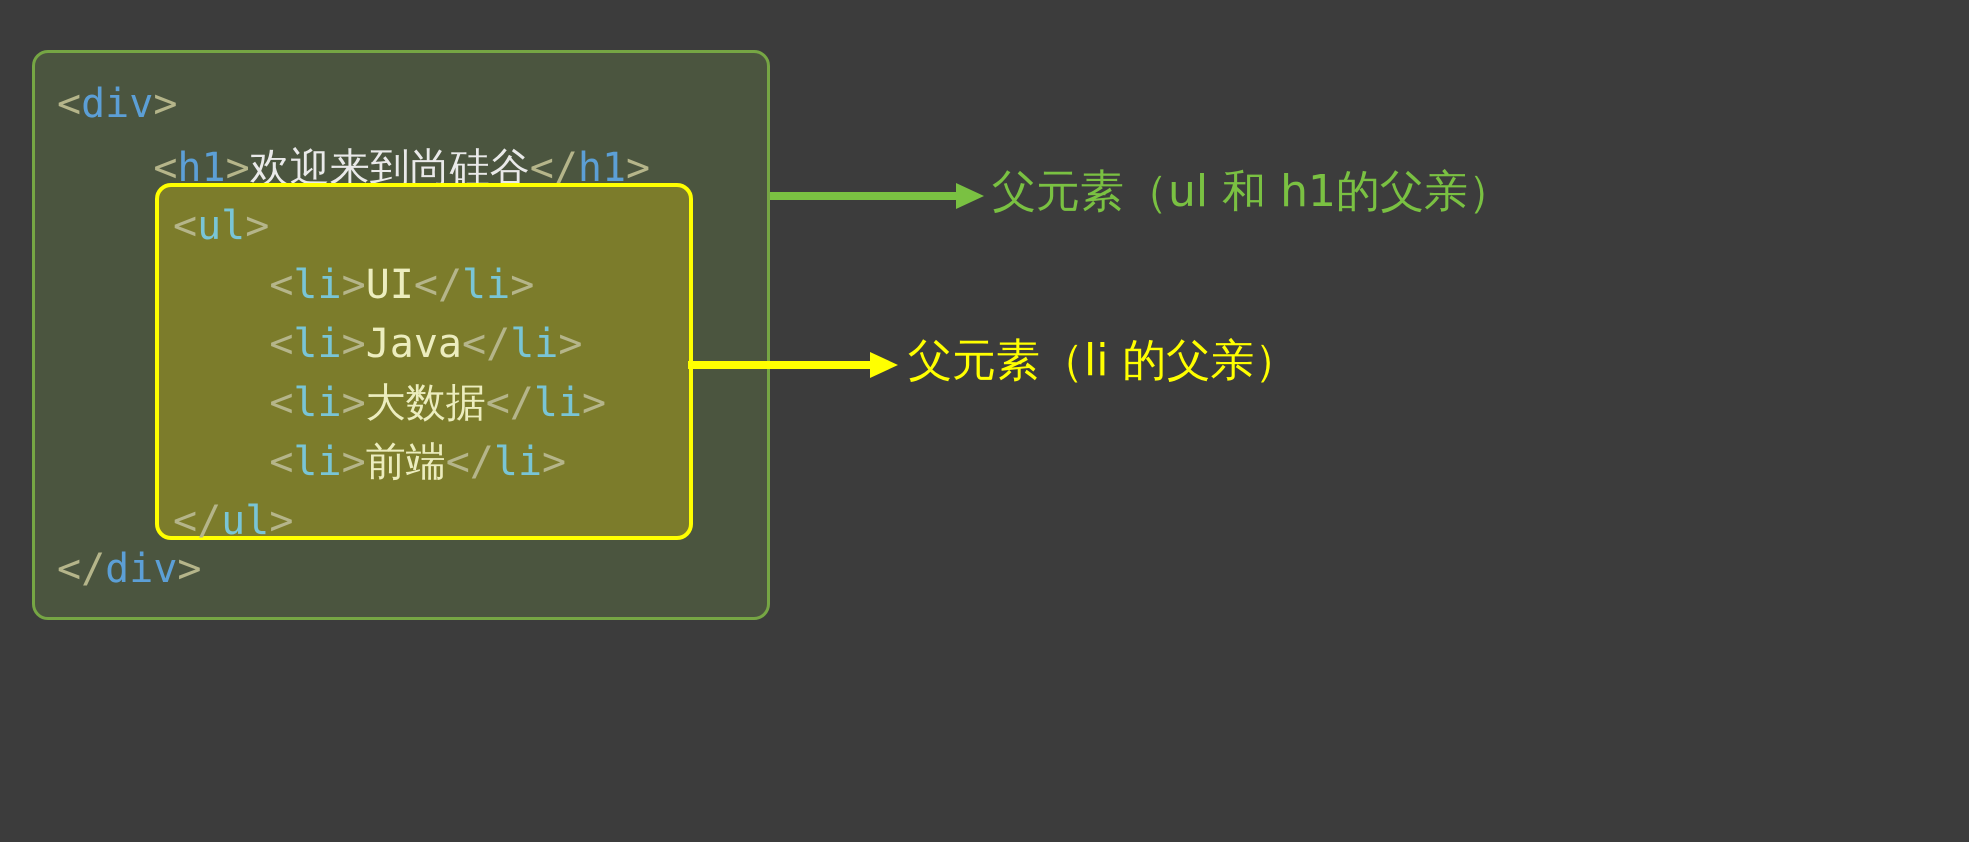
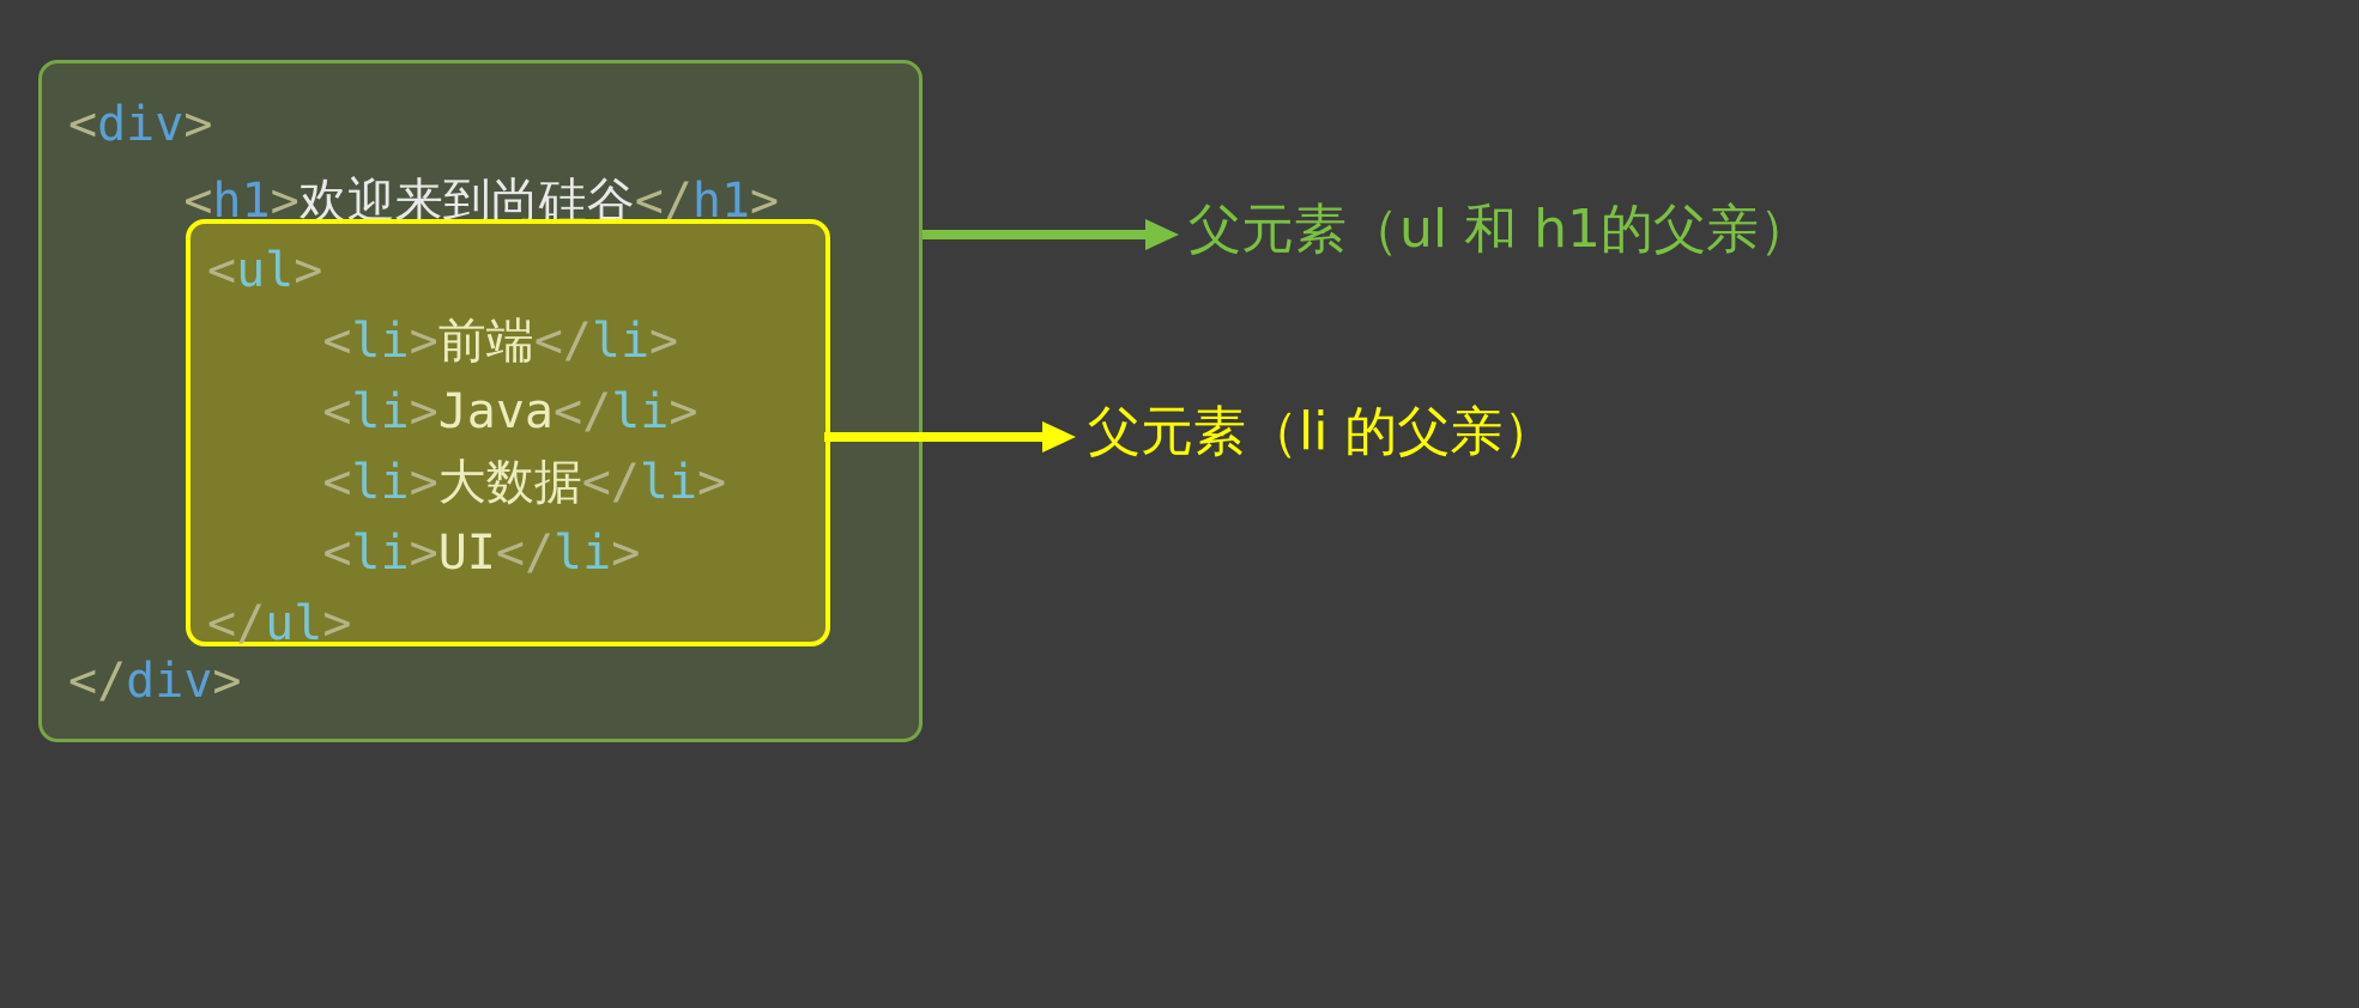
  <div>
  <h1>欢迎来到尚硅谷</h1>
  <ul>
- <li>UI</li>
+ <li>前端</li>
  <li>Java</li>
  <li>大数据</li>
- <li>前端</li>
+ <li>UI</li>
  </ul>
  </div>
  父元素（ul 和 h1的父亲）
  父元素（li 的父亲）
